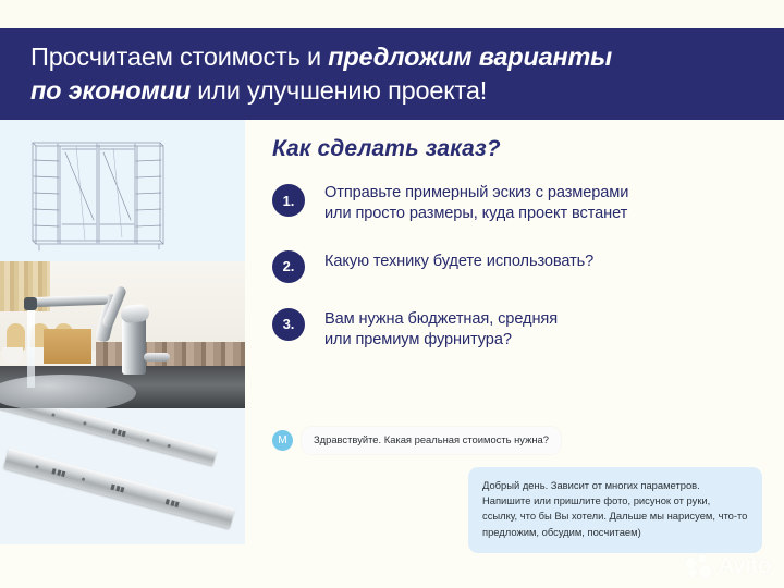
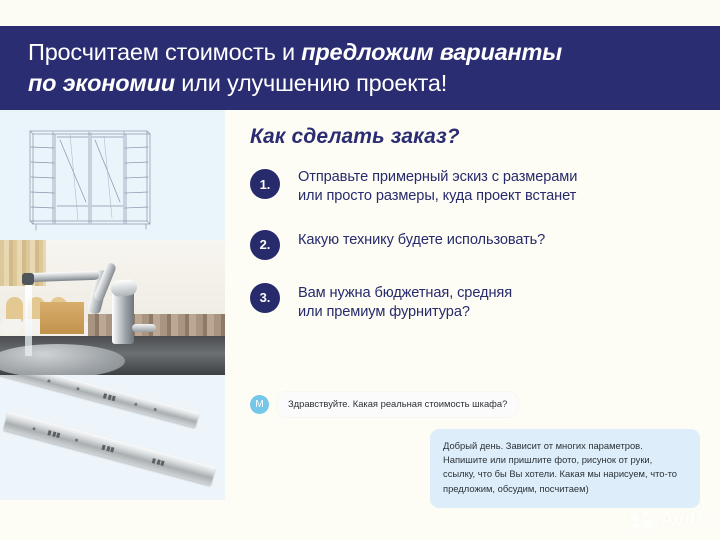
  Просчитаем стоимость и предложим варианты
  по экономии или улучшению проекта!
  Как сделать заказ?
  1.
  Отправьте примерный эскиз с размерами
  или просто размеры, куда проект встанет
  2.
  Какую технику будете использовать?
  3.
  Вам нужна бюджетная, средняя
  или премиум фурнитура?
  М
- Здравствуйте. Какая реальная стоимость нужна?
+ Здравствуйте. Какая реальная стоимость шкафа?
- Добрый день. Зависит от многих параметров. Напишите или пришлите фото, рисунок от руки, ссылку, что бы Вы хотели. Дальше мы нарисуем, что-то предложим, обсудим, посчитаем)
+ Добрый день. Зависит от многих параметров. Напишите или пришлите фото, рисунок от руки, ссылку, что бы Вы хотели. Какая мы нарисуем, что-то предложим, обсудим, посчитаем)
